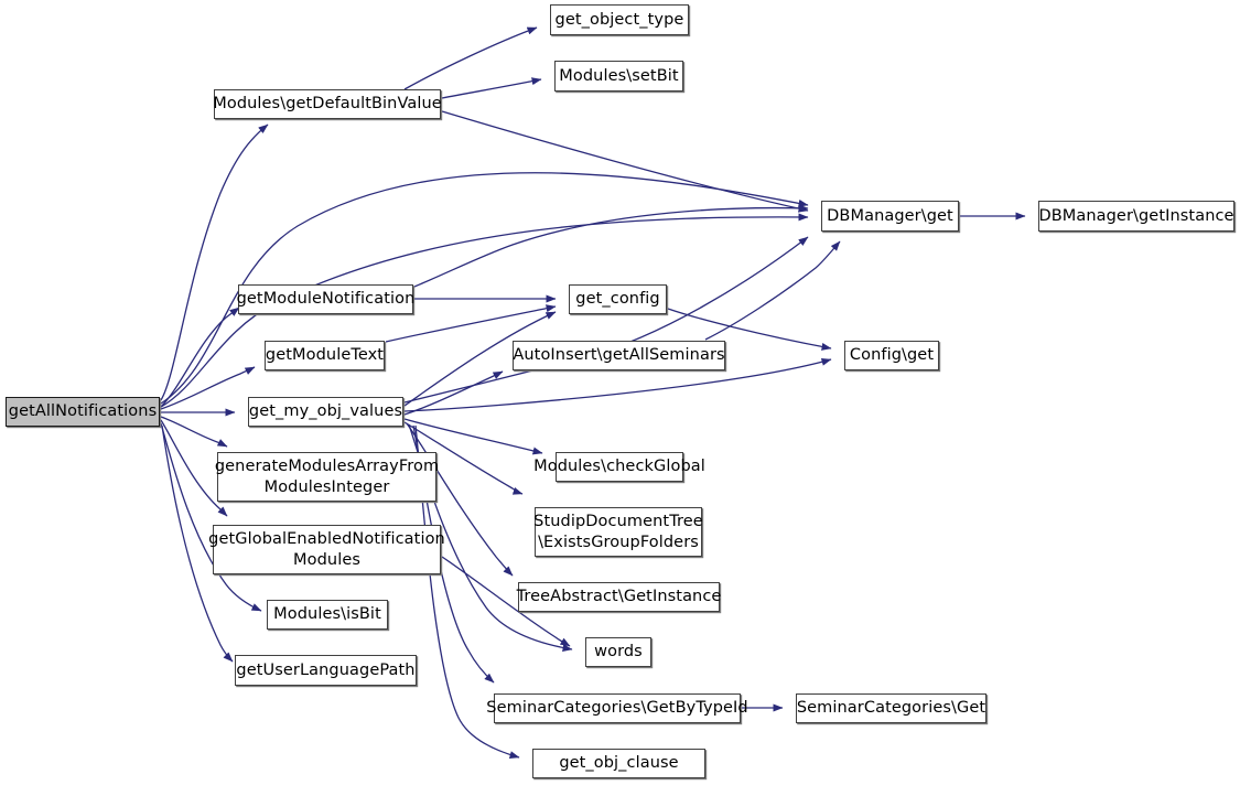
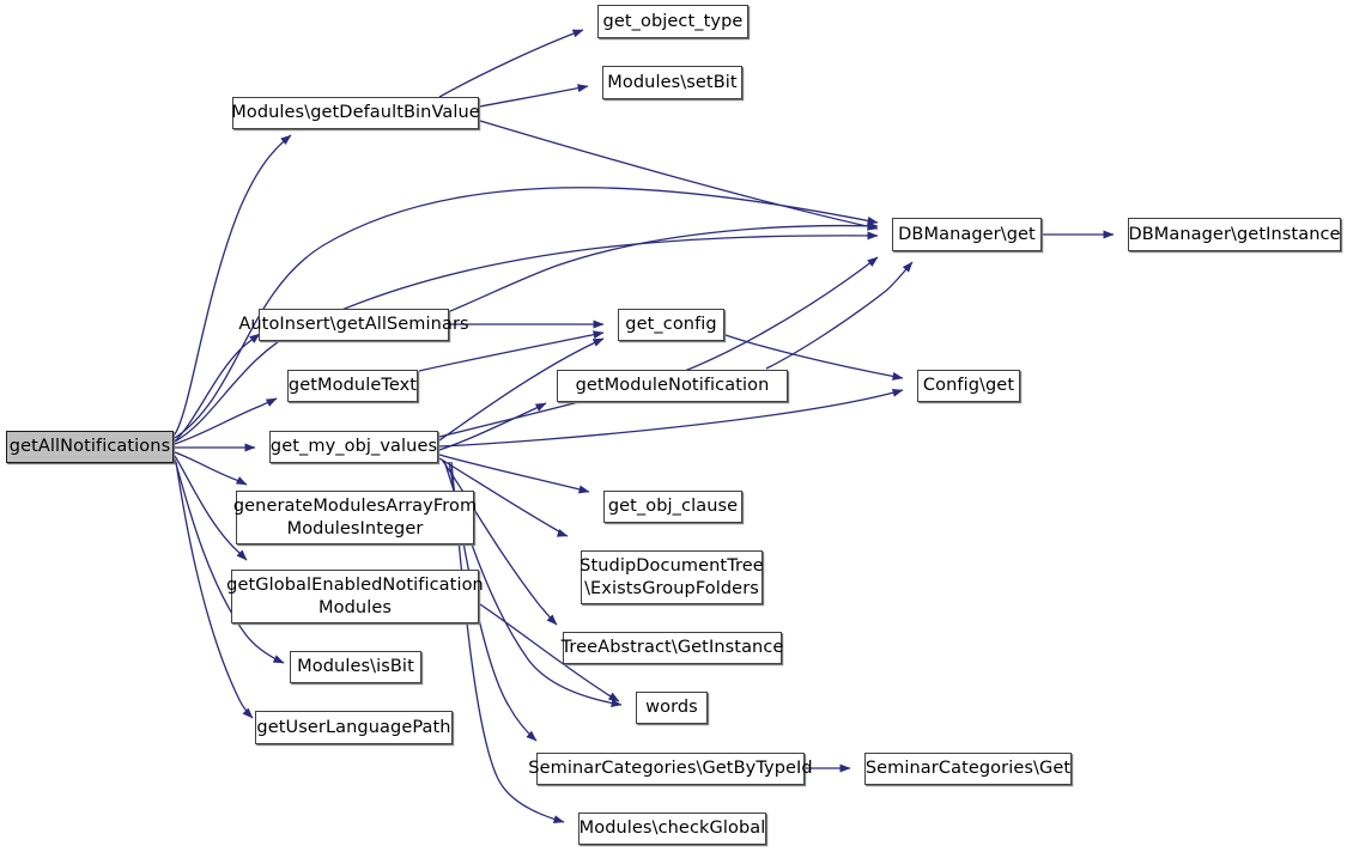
  getAllNotifications
  Modules\getDefaultBinValue
  get_object_type
  Modules\setBit
  DBManager\get
  DBManager\getInstance
- getModuleNotification
+ AutoInsert\getAllSeminars
  get_config
  getModuleText
- AutoInsert\getAllSeminars
+ getModuleNotification
  Config\get
  get_my_obj_values
- Modules\checkGlobal
+ get_obj_clause
  generateModulesArrayFrom
  ModulesInteger
  StudipDocumentTree
  \ExistsGroupFolders
  getGlobalEnabledNotification
  Modules
  TreeAbstract\GetInstance
  Modules\isBit
  words
  getUserLanguagePath
  SeminarCategories\GetByTypeId
  SeminarCategories\Get
- get_obj_clause
+ Modules\checkGlobal
